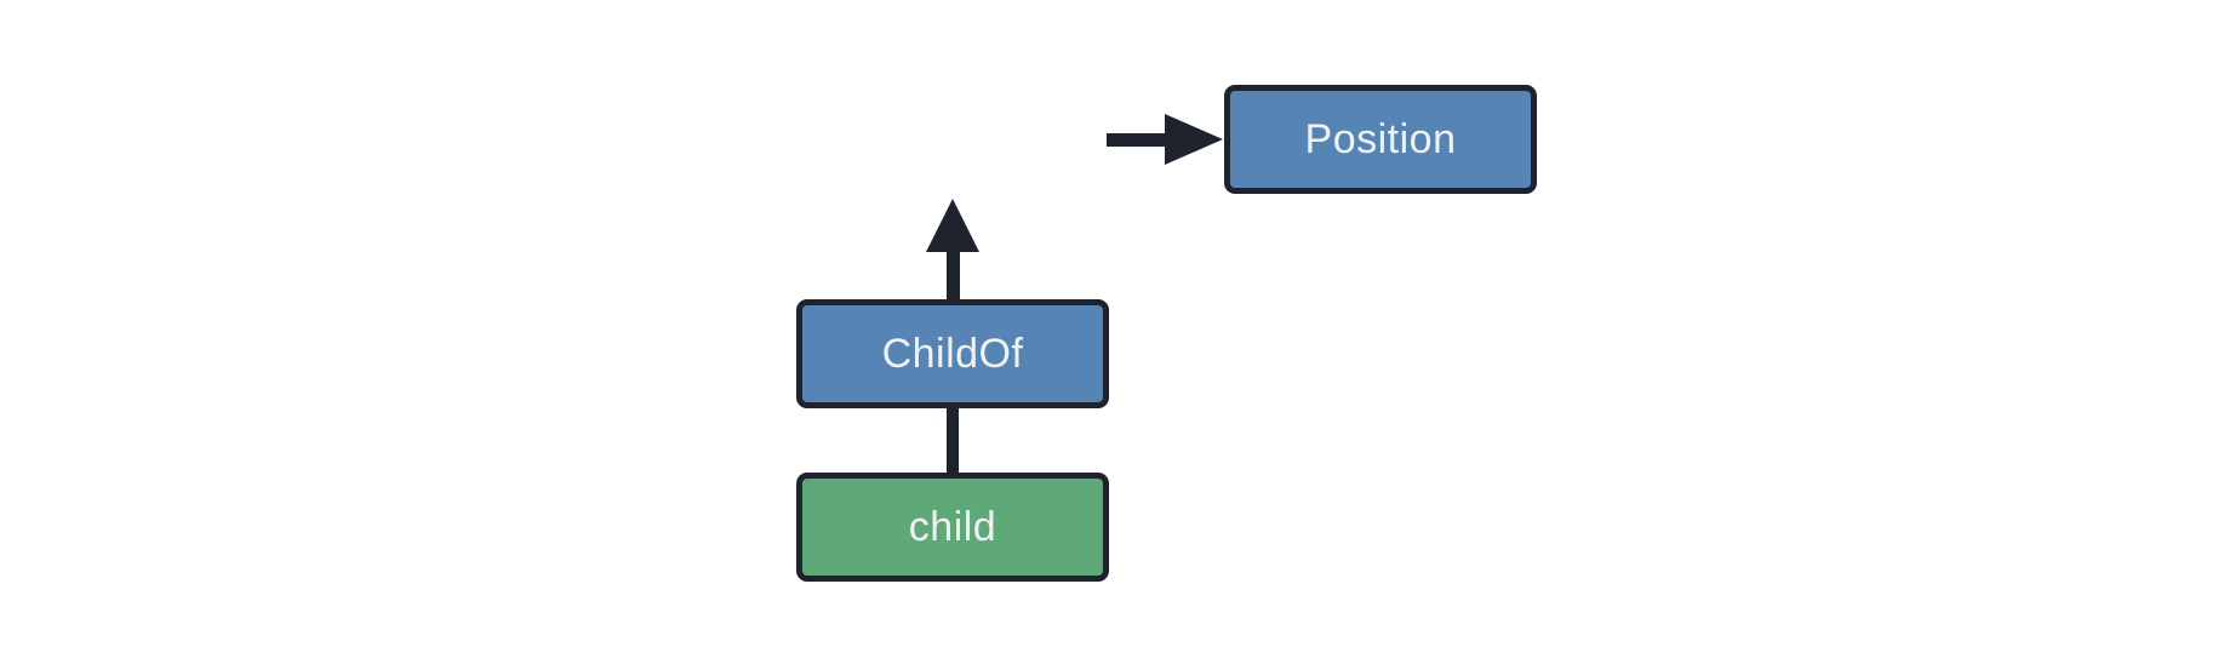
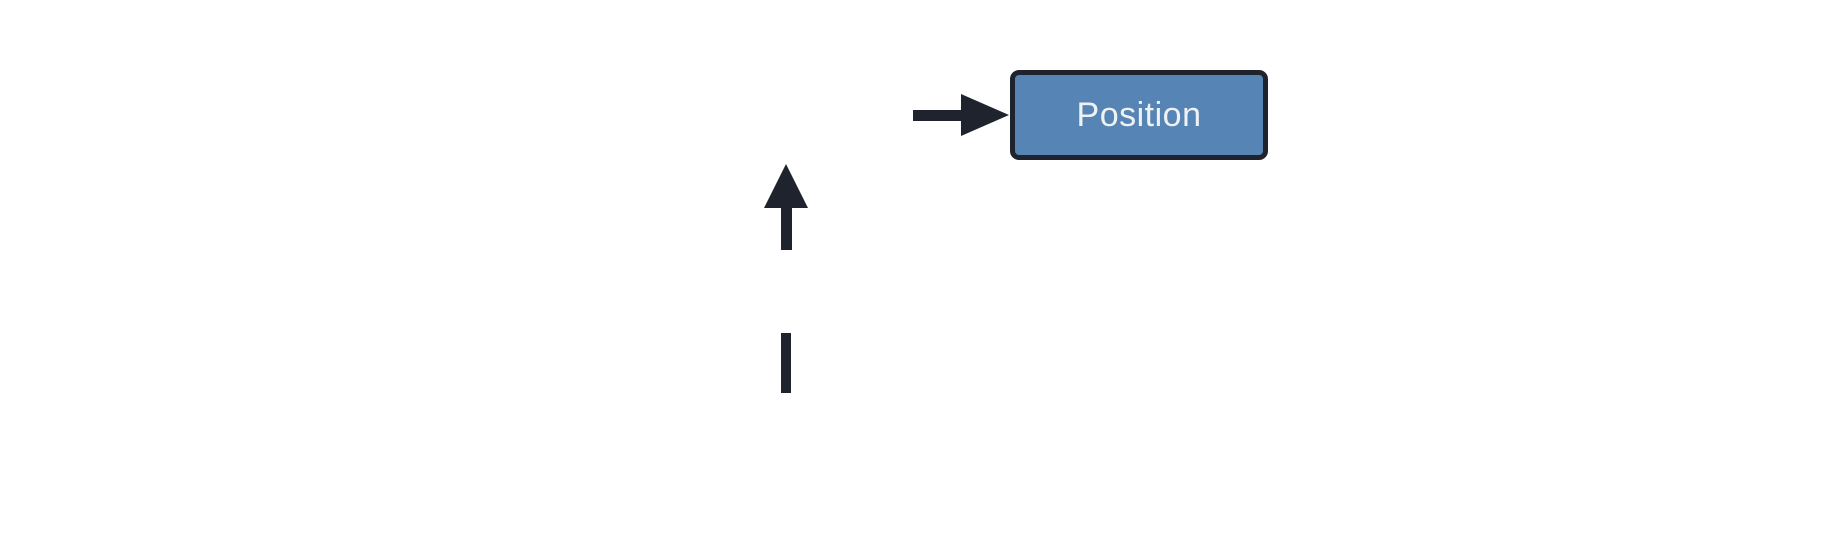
  Position
- ChildOf
- child
